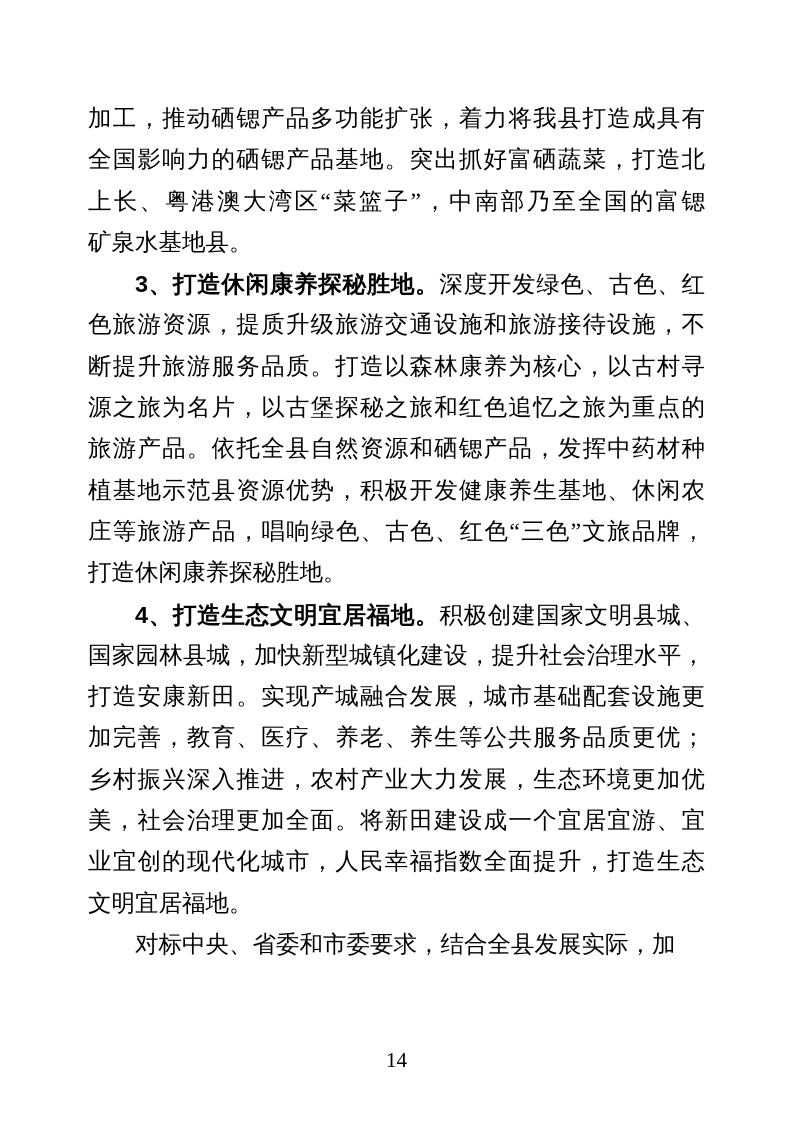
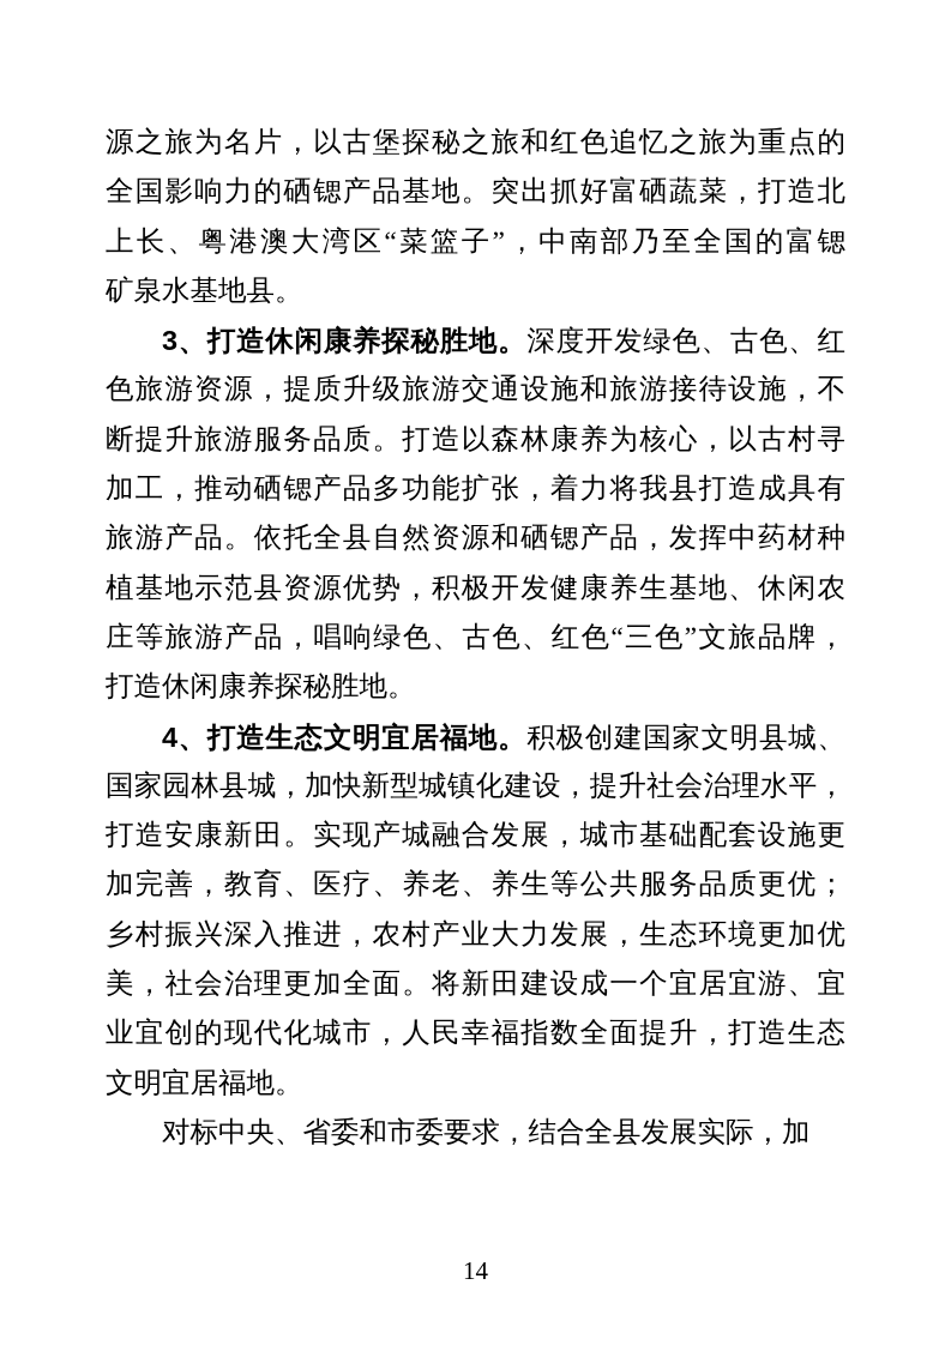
- 加工，推动硒锶产品多功能扩张，着力将我县打造成具有
+ 源之旅为名片，以古堡探秘之旅和红色追忆之旅为重点的
  全国影响力的硒锶产品基地。突出抓好富硒蔬菜，打造北
  上长、粤港澳大湾区“菜篮子”，中南部乃至全国的富锶
  矿泉水基地县。
  3、打造休闲康养探秘胜地。深度开发绿色、古色、红
  色旅游资源，提质升级旅游交通设施和旅游接待设施，不
  断提升旅游服务品质。打造以森林康养为核心，以古村寻
- 源之旅为名片，以古堡探秘之旅和红色追忆之旅为重点的
+ 加工，推动硒锶产品多功能扩张，着力将我县打造成具有
  旅游产品。依托全县自然资源和硒锶产品，发挥中药材种
  植基地示范县资源优势，积极开发健康养生基地、休闲农
  庄等旅游产品，唱响绿色、古色、红色“三色”文旅品牌，
  打造休闲康养探秘胜地。
  4、打造生态文明宜居福地。积极创建国家文明县城、
  国家园林县城，加快新型城镇化建设，提升社会治理水平，
  打造安康新田。实现产城融合发展，城市基础配套设施更
  加完善，教育、医疗、养老、养生等公共服务品质更优；
  乡村振兴深入推进，农村产业大力发展，生态环境更加优
  美，社会治理更加全面。将新田建设成一个宜居宜游、宜
  业宜创的现代化城市，人民幸福指数全面提升，打造生态
  文明宜居福地。
  对标中央、省委和市委要求，结合全县发展实际，加
  14
